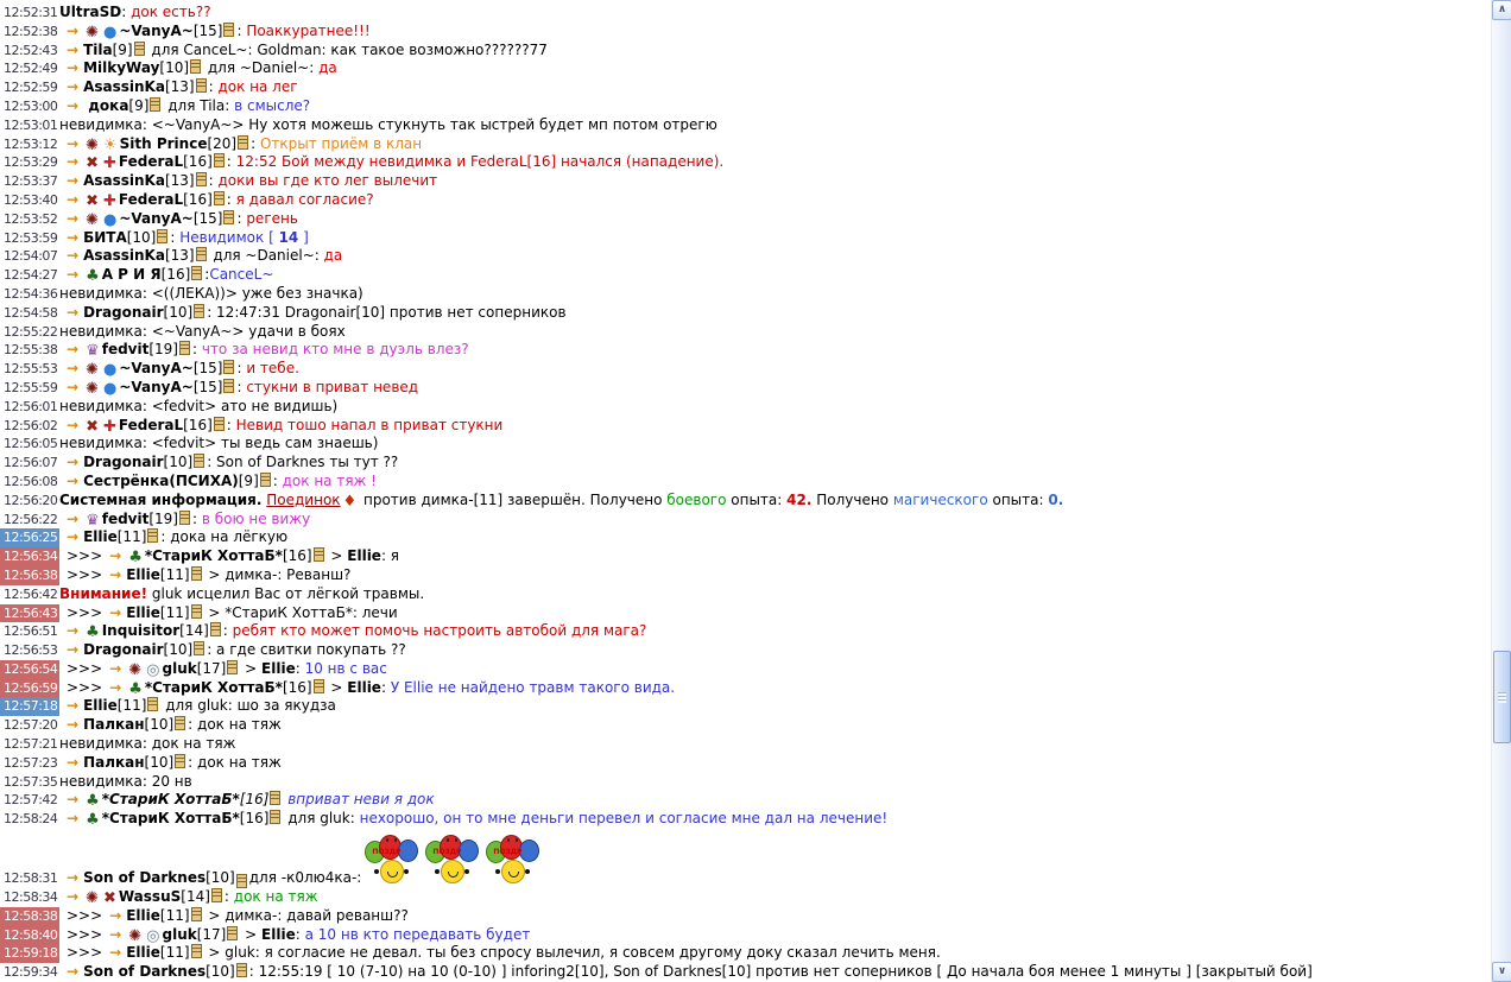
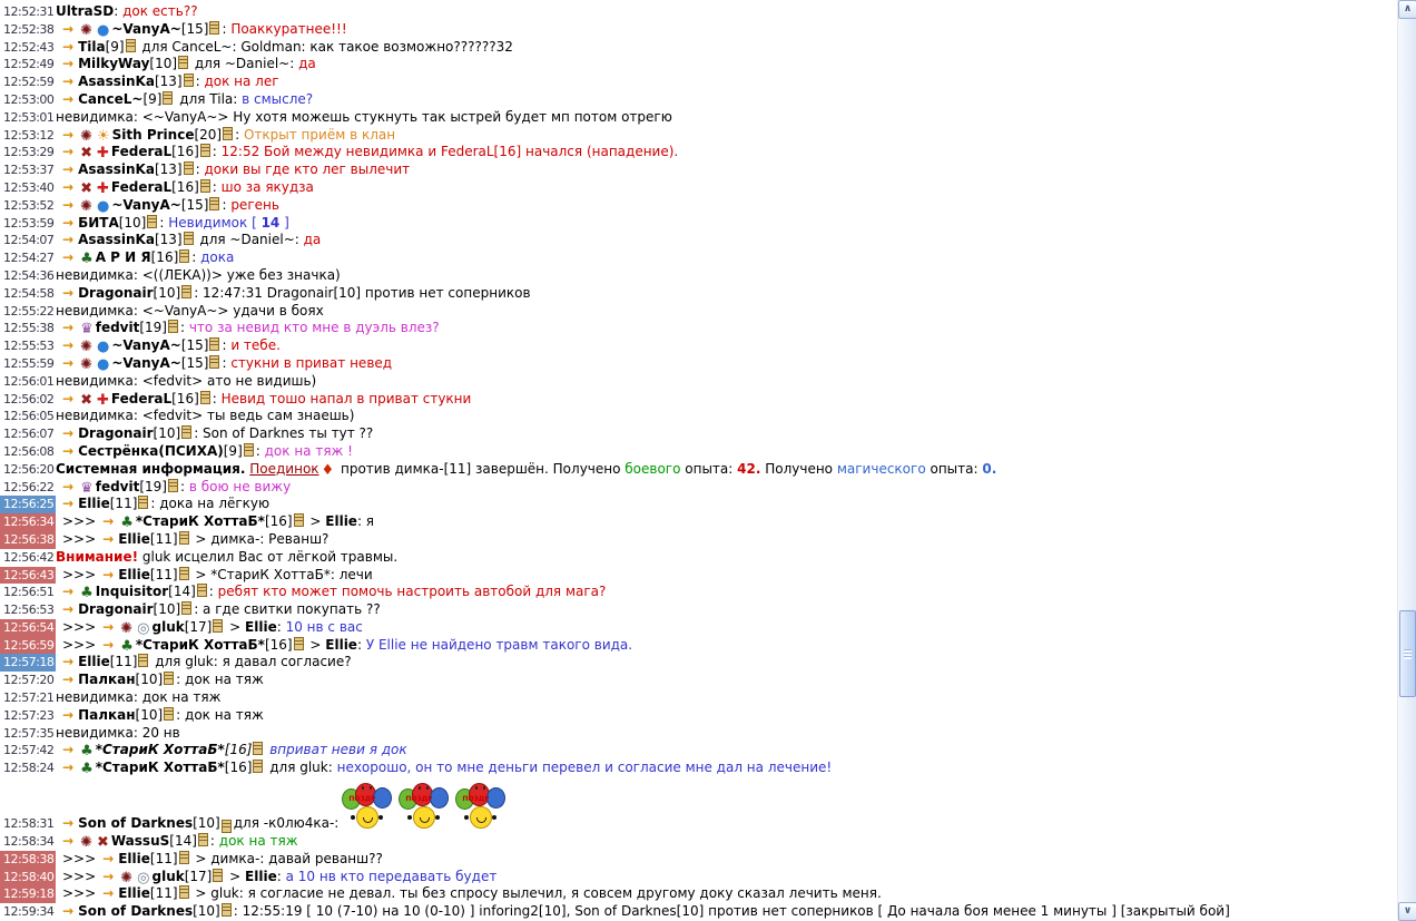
  12:52:31 UltraSD: док есть??
  12:52:38 → ✺ ● ~VanyA~[15] : Поаккуратнее!!!
- 12:52:43 → Tila[9] для CanceL~: Goldman: как такое возможно??????77
+ 12:52:43 → Tila[9] для CanceL~: Goldman: как такое возможно??????32
  12:52:49 → MilkyWay[10] для ~Daniel~: да
  12:52:59 → AsassinKa[13] : док на лег
- 12:53:00 → дока[9] для Tila: в смысле?
+ 12:53:00 → CanceL~[9] для Tila: в смысле?
  12:53:01 невидимка: <~VanyA~> Ну хотя можешь стукнуть так ыстрей будет мп потом отрегю
  12:53:12 → ✺ ☀ Sith Prince[20] : Открыт приём в клан
  12:53:29 → ✖ ✚ FederaL[16] : 12:52 Бой между невидимка и FederaL[16] начался (нападение).
  12:53:37 → AsassinKa[13] : доки вы где кто лег вылечит
- 12:53:40 → ✖ ✚ FederaL[16] : я давал согласие?
+ 12:53:40 → ✖ ✚ FederaL[16] : шо за якудза
  12:53:52 → ✺ ● ~VanyA~[15] : регень
  12:53:59 → БИТА[10] : Невидимок [ 14 ]
  12:54:07 → AsassinKa[13] для ~Daniel~: да
- 12:54:27 → ♣ А Р И Я[16] :CanceL~
+ 12:54:27 → ♣ А Р И Я[16] : дока
  12:54:36 невидимка: <((ЛЕКА))> уже без значка)
  12:54:58 → Dragonair[10] : 12:47:31 Dragonair[10] против нет соперников
  12:55:22 невидимка: <~VanyA~> удачи в боях
  12:55:38 → ♛ fedvit[19] : что за невид кто мне в дуэль влез?
  12:55:53 → ✺ ● ~VanyA~[15] : и тебе.
  12:55:59 → ✺ ● ~VanyA~[15] : стукни в приват невед
  12:56:01 невидимка: <fedvit> ато не видишь)
  12:56:02 → ✖ ✚ FederaL[16] : Невид тошо напал в приват стукни
  12:56:05 невидимка: <fedvit> ты ведь сам знаешь)
  12:56:07 → Dragonair[10] : Son of Darknes ты тут ??
  12:56:08 → Сестрёнка(ПСИХА)[9] : док на тяж !
  12:56:20 Системная информация. Поединок ♦ против димка-[11] завершён. Получено боевого опыта: 42. Получено магического опыта: 0.
  12:56:22 → ♛ fedvit[19] : в бою не вижу
  12:56:25 → Ellie[11] : дока на лёгкую
  12:56:34 >>> → ♣ *СтариК ХоттаБ*[16] > Ellie: я
  12:56:38 >>> → Ellie[11] > димка-: Реванш?
  12:56:42 Внимание! gluk исцелил Вас от лёгкой травмы.
  12:56:43 >>> → Ellie[11] > *СтариК ХоттаБ*: лечи
  12:56:51 → ♣ Inquisitor[14] : ребят кто может помочь настроить автобой для мага?
  12:56:53 → Dragonair[10] : а где свитки покупать ??
  12:56:54 >>> → ✺ ◎ gluk[17] > Ellie: 10 нв с вас
  12:56:59 >>> → ♣ *СтариК ХоттаБ*[16] > Ellie: У Ellie не найдено травм такого вида.
- 12:57:18 → Ellie[11] для gluk: шо за якудза
+ 12:57:18 → Ellie[11] для gluk: я давал согласие?
  12:57:20 → Палкан[10] : док на тяж
  12:57:21 невидимка: док на тяж
  12:57:23 → Палкан[10] : док на тяж
  12:57:35 невидимка: 20 нв
  12:57:42 → ♣ *СтариК ХоттаБ*[16] вприват неви я док
  12:58:24 → ♣ *СтариК ХоттаБ*[16] для gluk: нехорошо, он то мне деньги перевел и согласие мне дал на лечение!
  12:58:31
  →
  Son of Darknes
  [10]
  для -к0лю4ка-:
  12:58:34 → ✺ ✖ WassuS[14] : док на тяж
  12:58:38 >>> → Ellie[11] > димка-: давай реванш??
  12:58:40 >>> → ✺ ◎ gluk[17] > Ellie: а 10 нв кто передавать будет
  12:59:18 >>> → Ellie[11] > gluk: я согласие не девал. ты без спросу вылечил, я совсем другому доку сказал лечить меня.
  12:59:34 → Son of Darknes[10] : 12:55:19 [ 10 (7-10) на 10 (0-10) ] inforing2[10], Son of Darknes[10] против нет соперников [ До начала боя менее 1 минуты ] [закрытый бой]
  ∧
  ∨
